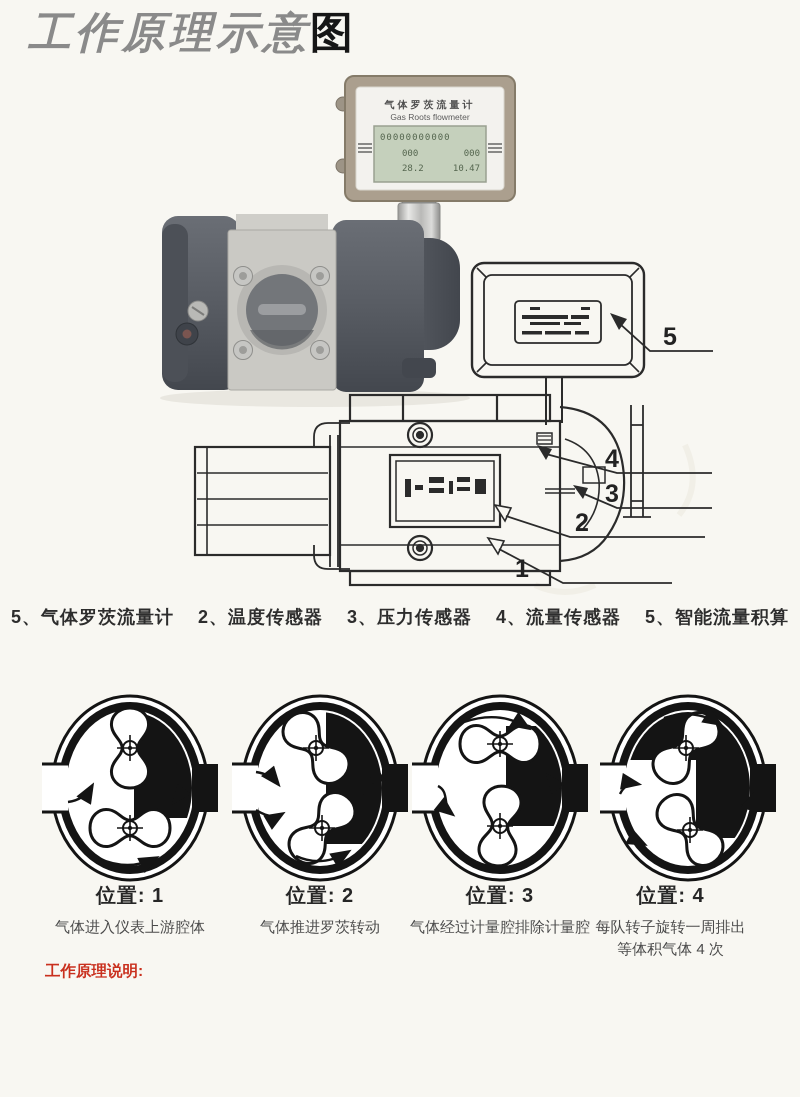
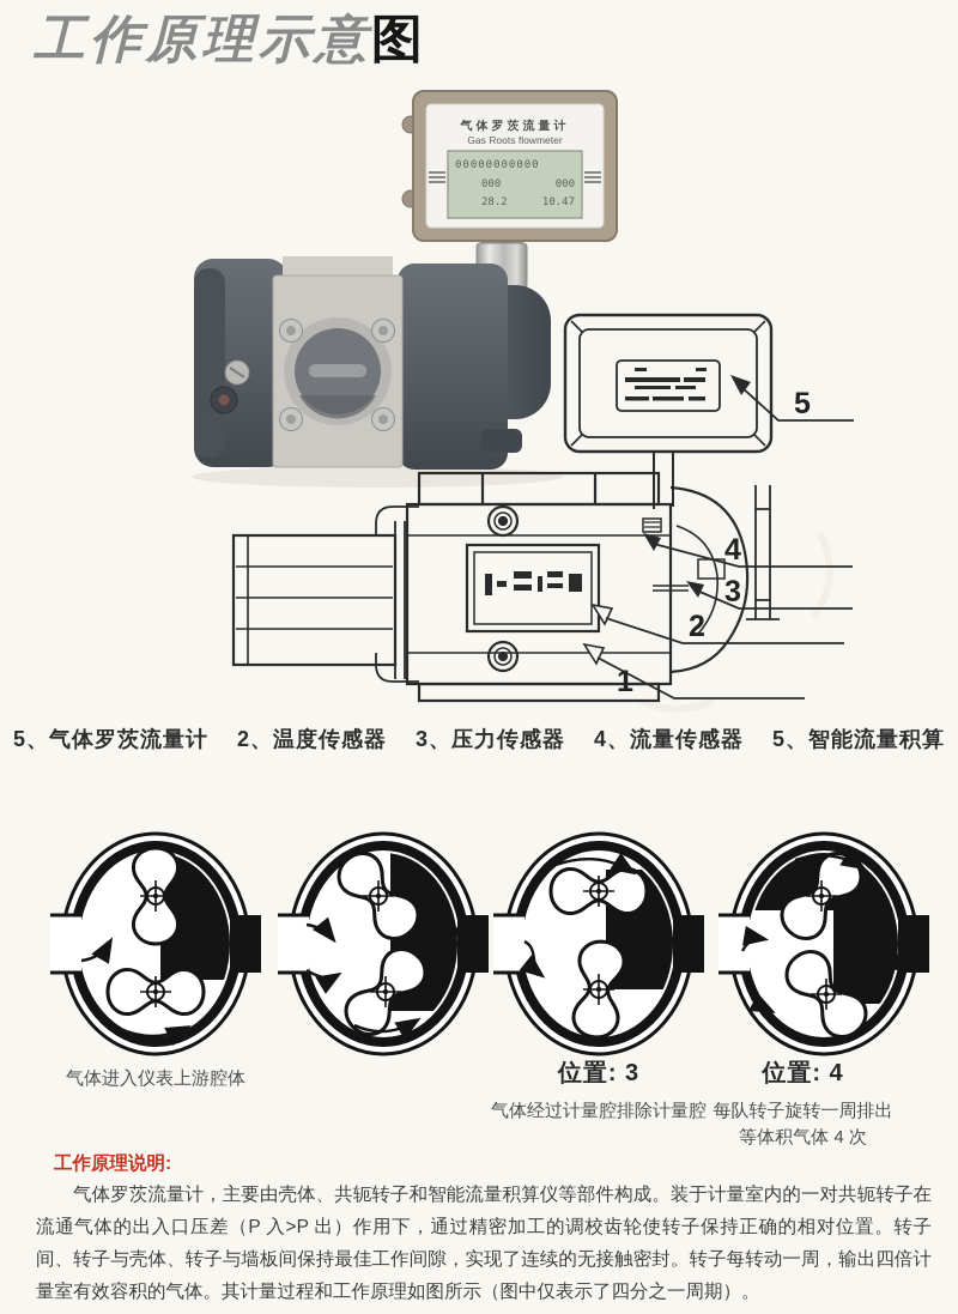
  工作原理示意图
  气体罗茨流量计
  Gas Roots flowmeter
  00000000000
  000
  000
  28.2
  10.47
  5
  4
  3
  2
  1
  5、气体罗茨流量计
  2、温度传感器
  3、压力传感器
  4、流量传感器
  5、智能流量积算
- 位置: 1
  气体进入仪表上游腔体
- 位置: 2
- 气体推进罗茨转动
  位置: 3
  气体经过计量腔排除计量腔
  位置: 4
  每队转子旋转一周排出等体积气体 4 次
  工作原理说明:
+ 气体罗茨流量计，主要由壳体、共轭转子和智能流量积算仪等部件构成。装于计量室内的一对共轭转子在流通气体的出入口压差（P 入>P 出）作用下，通过精密加工的调校齿轮使转子保持正确的相对位置。转子间、转子与壳体、转子与墙板间保持最佳工作间隙，实现了连续的无接触密封。转子每转动一周，输出四倍计量室有效容积的气体。其计量过程和工作原理如图所示（图中仅表示了四分之一周期）。
